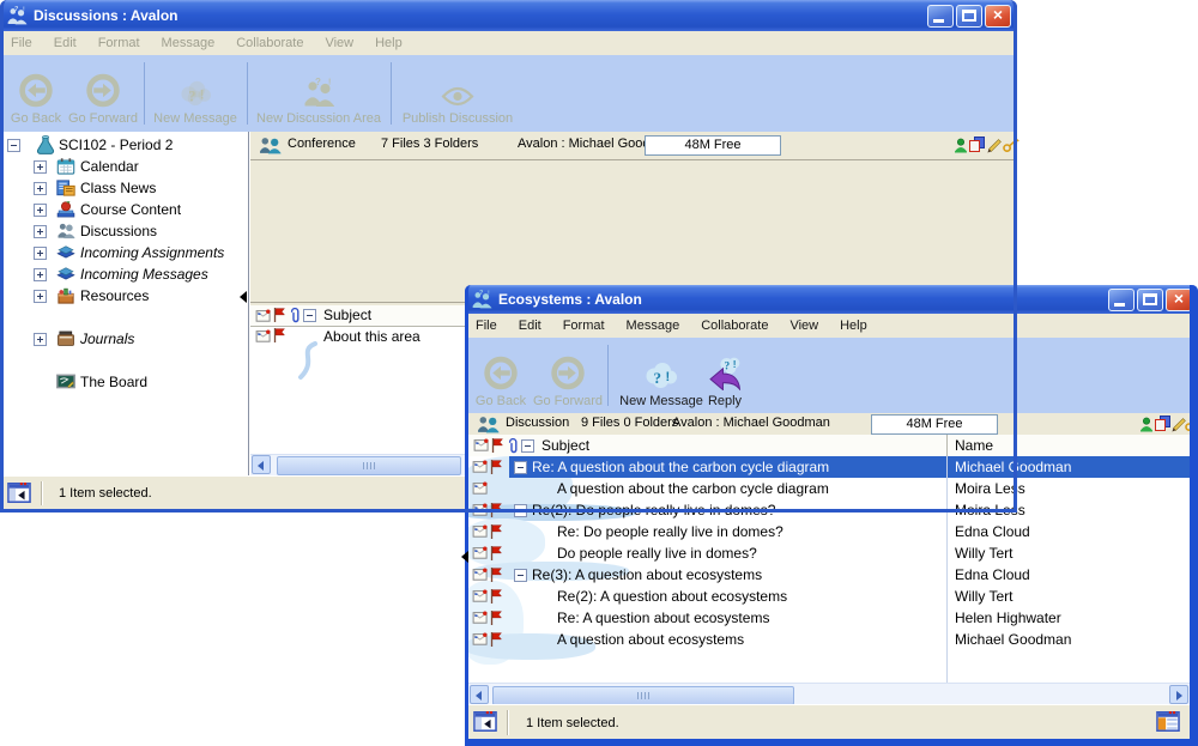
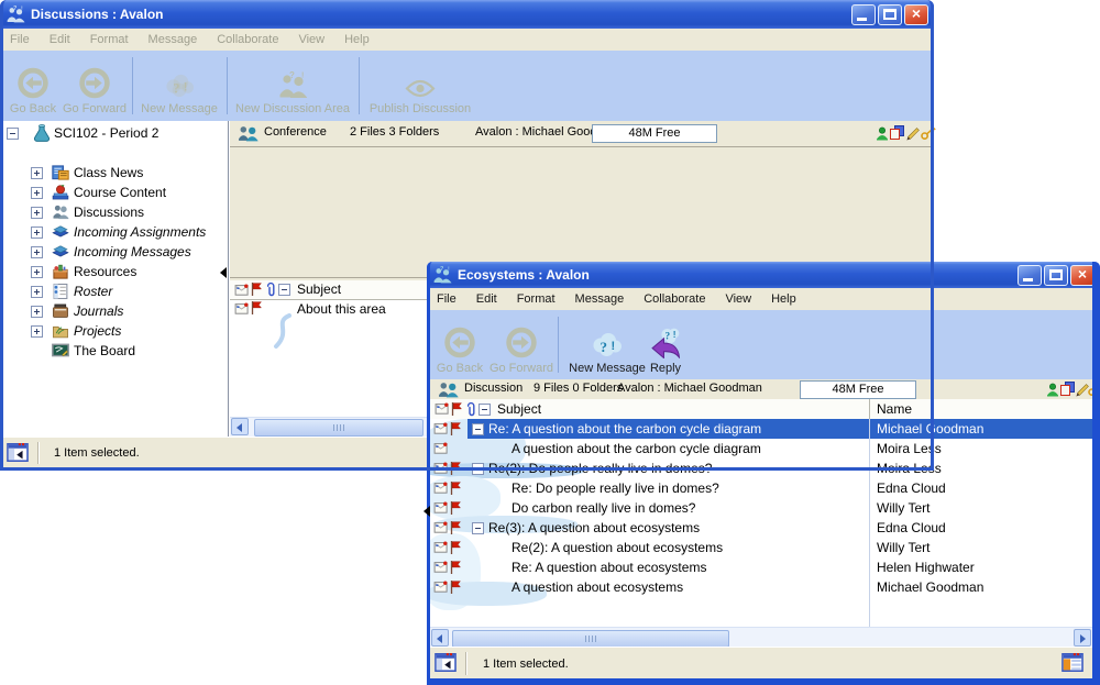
  Discussions : Avalon
  File
  Edit
  Format
  Message
  Collaborate
  View
  Help
  Go Back
  Go Forward
  New Message
  New Discussion Area
  Publish Discussion
  SCI102 - Period 2
- Calendar
  Class News
  Course Content
  Discussions
  Incoming Assignments
  Incoming Messages
  Resources
+ Roster
  Journals
+ Projects
  The Board
  Conference
- 7 Files 3 Folders
+ 2 Files 3 Folders
  Avalon : Michael Goo
  48M Free
  Subject
  About this area
  1 Item selected.
  Ecosystems : Avalon
  File
  Edit
  Format
  Message
  Collaborate
  View
  Help
  Go Back
  Go Forward
  New Message
  Reply
  Discussion
  9 Files 0 Folders
  Avalon : Michael Goodman
  48M Free
  Subject
  Name
  Re: A question about the carbon cycle diagram
  Michael Goodman
  A question about the carbon cycle diagram
  Moira Less
  Re(2): Do people really live in domes?
  Moira Less
  Re: Do people really live in domes?
  Edna Cloud
- Do people really live in domes?
+ Do carbon really live in domes?
  Willy Tert
  Re(3): A question about ecosystems
  Edna Cloud
  Re(2): A question about ecosystems
  Willy Tert
  Re: A question about ecosystems
  Helen Highwater
  A question about ecosystems
  Michael Goodman
  1 Item selected.
